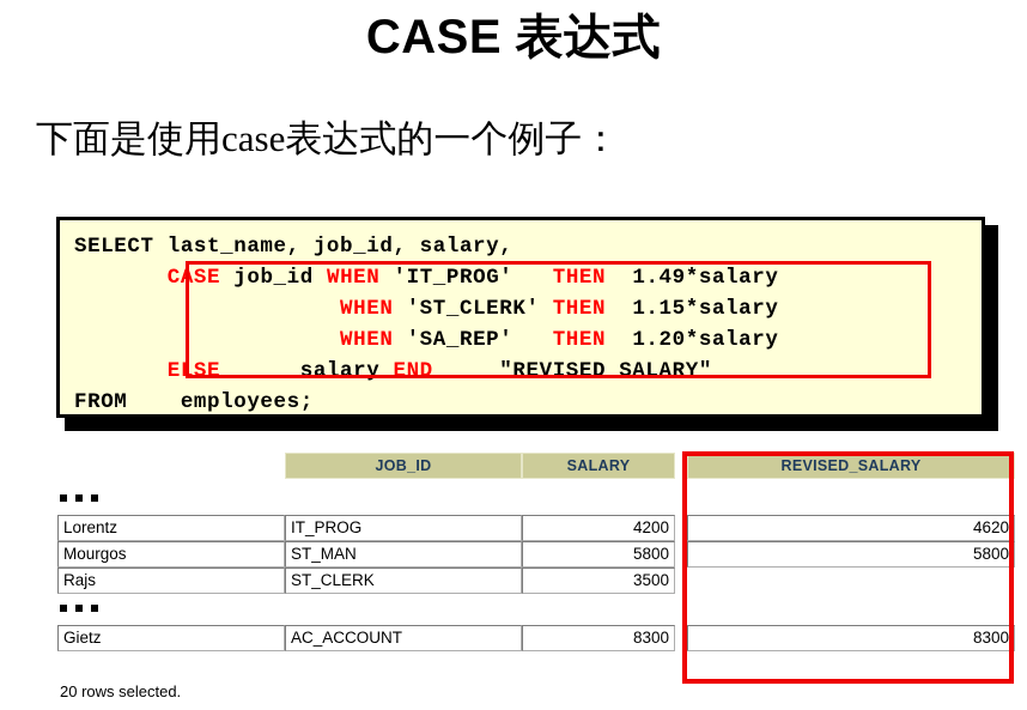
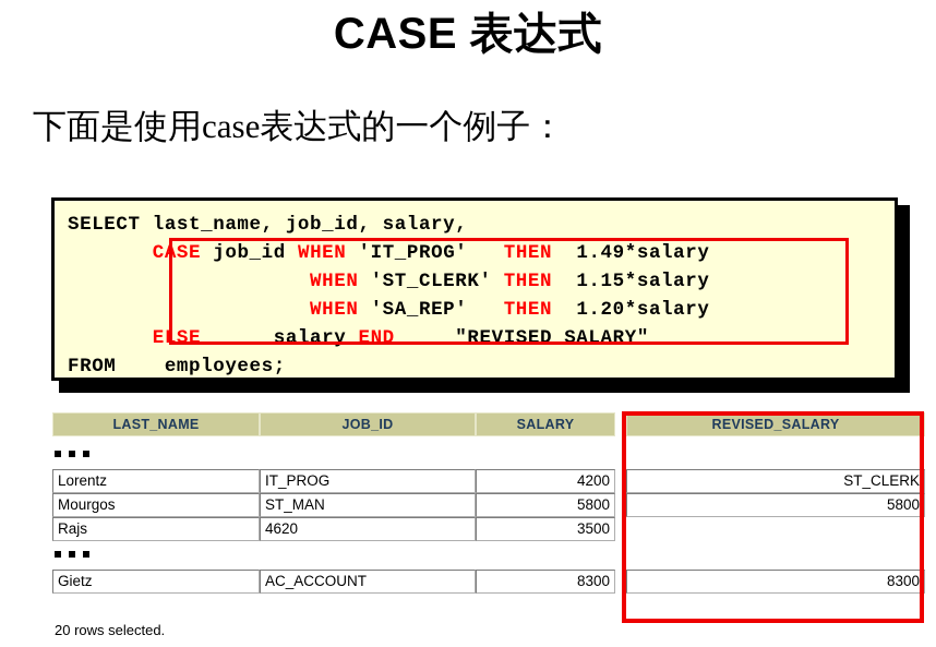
  CASE 表达式
  下面是使用case表达式的一个例子：
  SELECT last_name, job_id, salary, CASE job_id WHEN 'IT_PROG' THEN 1.49*salary WHEN 'ST_CLERK' THEN 1.15*salary WHEN 'SA_REP' THEN 1.20*salary ELSE salary END "REVISED_SALARY" FROM employees;
+ LAST_NAME
  JOB_ID
  SALARY
  REVISED_SALARY
  Lorentz
  IT_PROG
  4200
- 4620
+ ST_CLERK
  Mourgos
  ST_MAN
  5800
  5800
  Rajs
- ST_CLERK
+ 4620
  3500
  Gietz
  AC_ACCOUNT
  8300
  8300
  20 rows selected.
